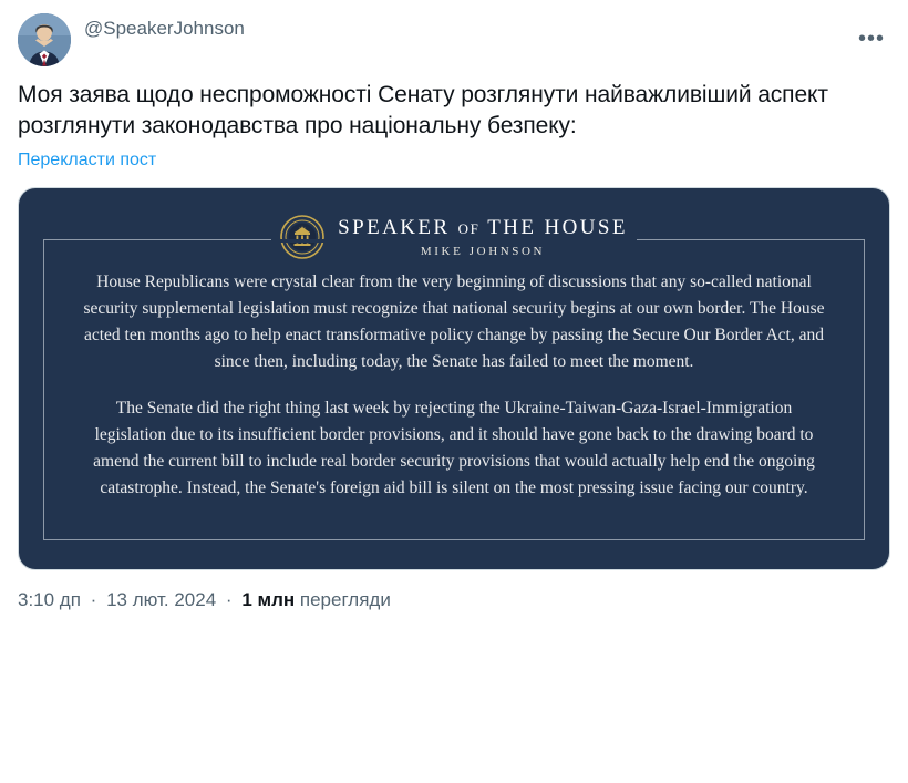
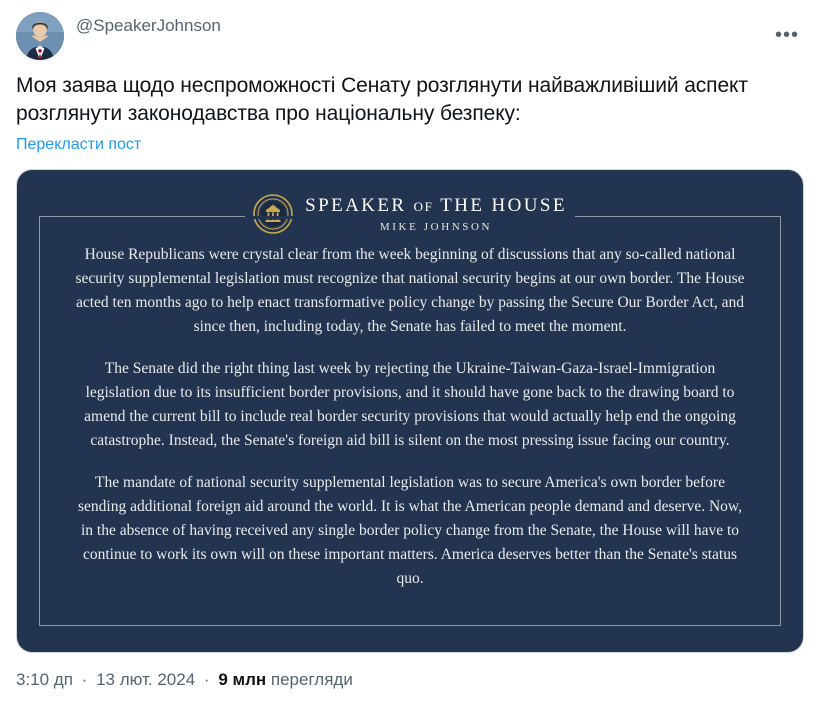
  @SpeakerJohnson
  •••
  Моя заява щодо неспроможності Сенату розглянути найважливіший аспект розглянути законодавства про національну безпеку:
  Перекласти пост
  SPEAKER OF THE HOUSE
  MIKE JOHNSON
- House Republicans were crystal clear from the very beginning of discussions that any so-called national security supplemental legislation must recognize that national security begins at our own border. The House acted ten months ago to help enact transformative policy change by passing the Secure Our Border Act, and since then, including today, the Senate has failed to meet the moment.
+ House Republicans were crystal clear from the week beginning of discussions that any so-called national security supplemental legislation must recognize that national security begins at our own border. The House acted ten months ago to help enact transformative policy change by passing the Secure Our Border Act, and since then, including today, the Senate has failed to meet the moment.
  The Senate did the right thing last week by rejecting the Ukraine-Taiwan-Gaza-Israel-Immigration legislation due to its insufficient border provisions, and it should have gone back to the drawing board to amend the current bill to include real border security provisions that would actually help end the ongoing catastrophe. Instead, the Senate's foreign aid bill is silent on the most pressing issue facing our country.
+ The mandate of national security supplemental legislation was to secure America's own border before sending additional foreign aid around the world. It is what the American people demand and deserve. Now, in the absence of having received any single border policy change from the Senate, the House will have to continue to work its own will on these important matters. America deserves better than the Senate's status quo.
- 3:10 дп · 13 лют. 2024 · 1 млн перегляди
+ 3:10 дп · 13 лют. 2024 · 9 млн перегляди
